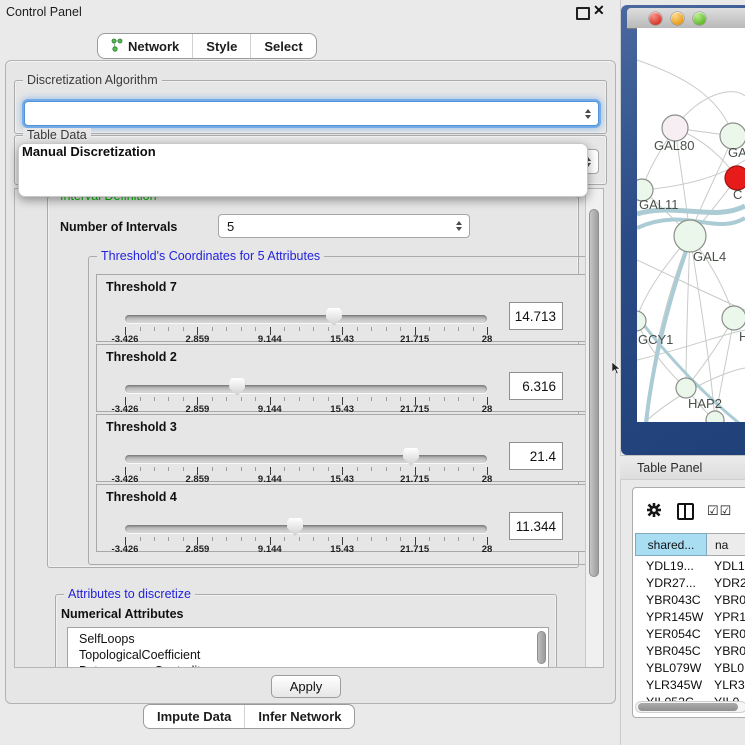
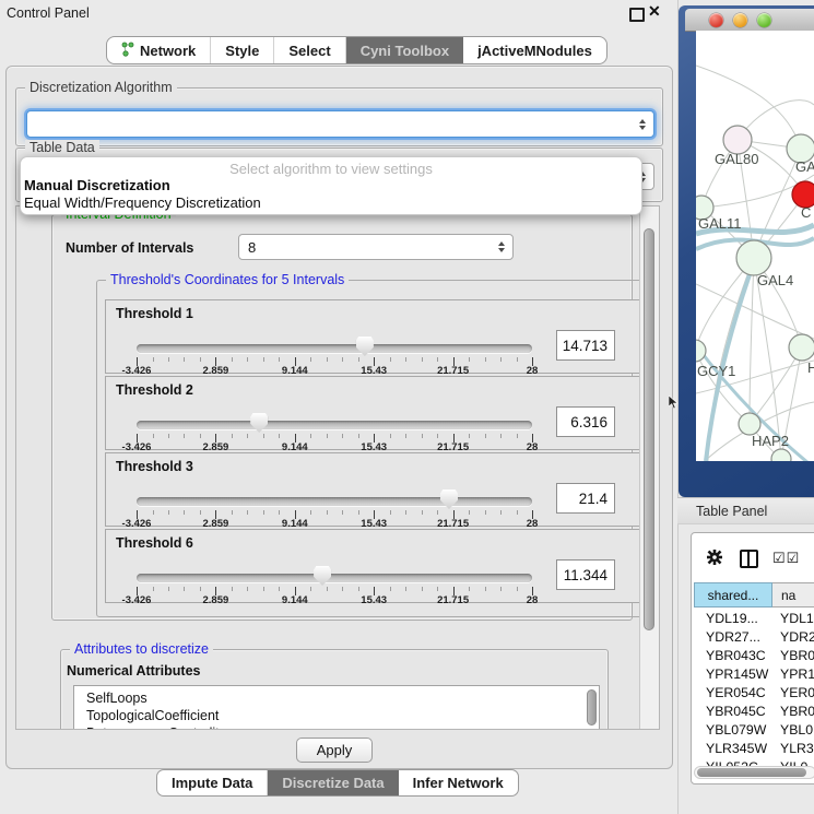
  Control Panel
  ✕
  Network
  Style
  Select
+ Cyni Toolbox
+ jActiveMNodules
  Discretization Algorithm
  Table Data
+ Select algorithm to view settings
  Manual Discretization
+ Equal Width/Frequency Discretization
  Number of Intervals
- 5
+ 8
- Threshold's Coordinates for 5 Attributes
+ Threshold's Coordinates for 5 Intervals
- Threshold 7
+ Threshold 1
  -3.426
  2.859
  9.144
  15.43
  21.715
  28
  14.713
  Threshold 2
  -3.426
  2.859
  9.144
  15.43
  21.715
  28
  6.316
  Threshold 3
  -3.426
  2.859
  9.144
  15.43
  21.715
  28
  21.4
- Threshold 4
+ Threshold 6
  -3.426
  2.859
  9.144
  15.43
  21.715
  28
  11.344
  Attributes to discretize
  Numerical Attributes
  SelfLoops
  TopologicalCoefficient
  Apply
  Impute Data
+ Discretize Data
  Infer Network
  GAL80
  GA
  C
  GAL11
  GAL4
  GCY1
  H
  HAP2
  Table Panel
  ☑☑
  shared...
  na
  YDL19...
  YDL1
  YDR27...
  YDR2
  YBR043C
  YBR0
  YPR145W
  YPR1
  YER054C
  YER0
  YBR045C
  YBR0
  YBL079W
  YBL0
  YLR345W
  YLR3
